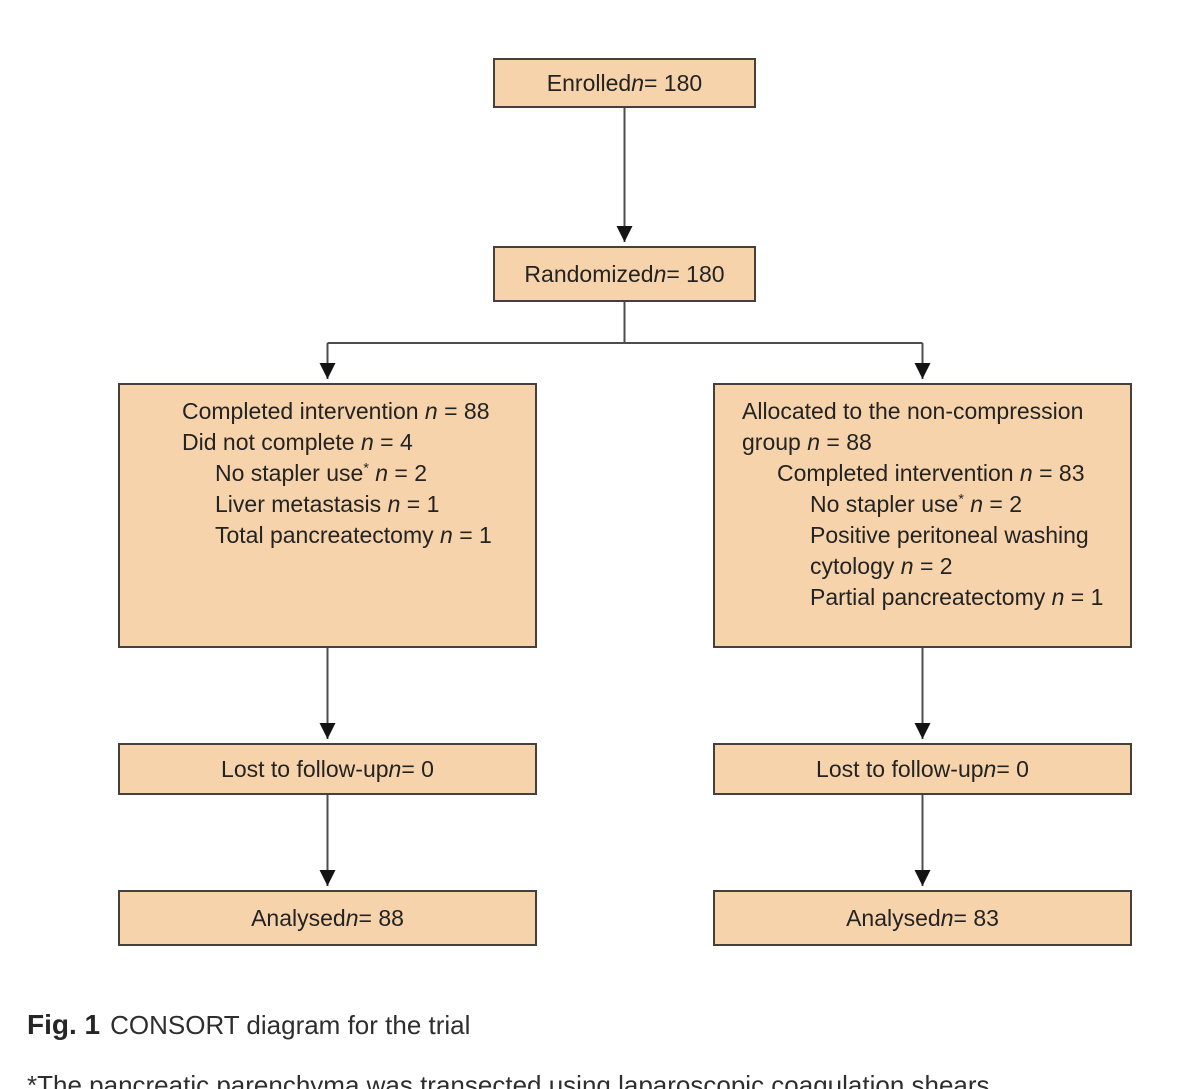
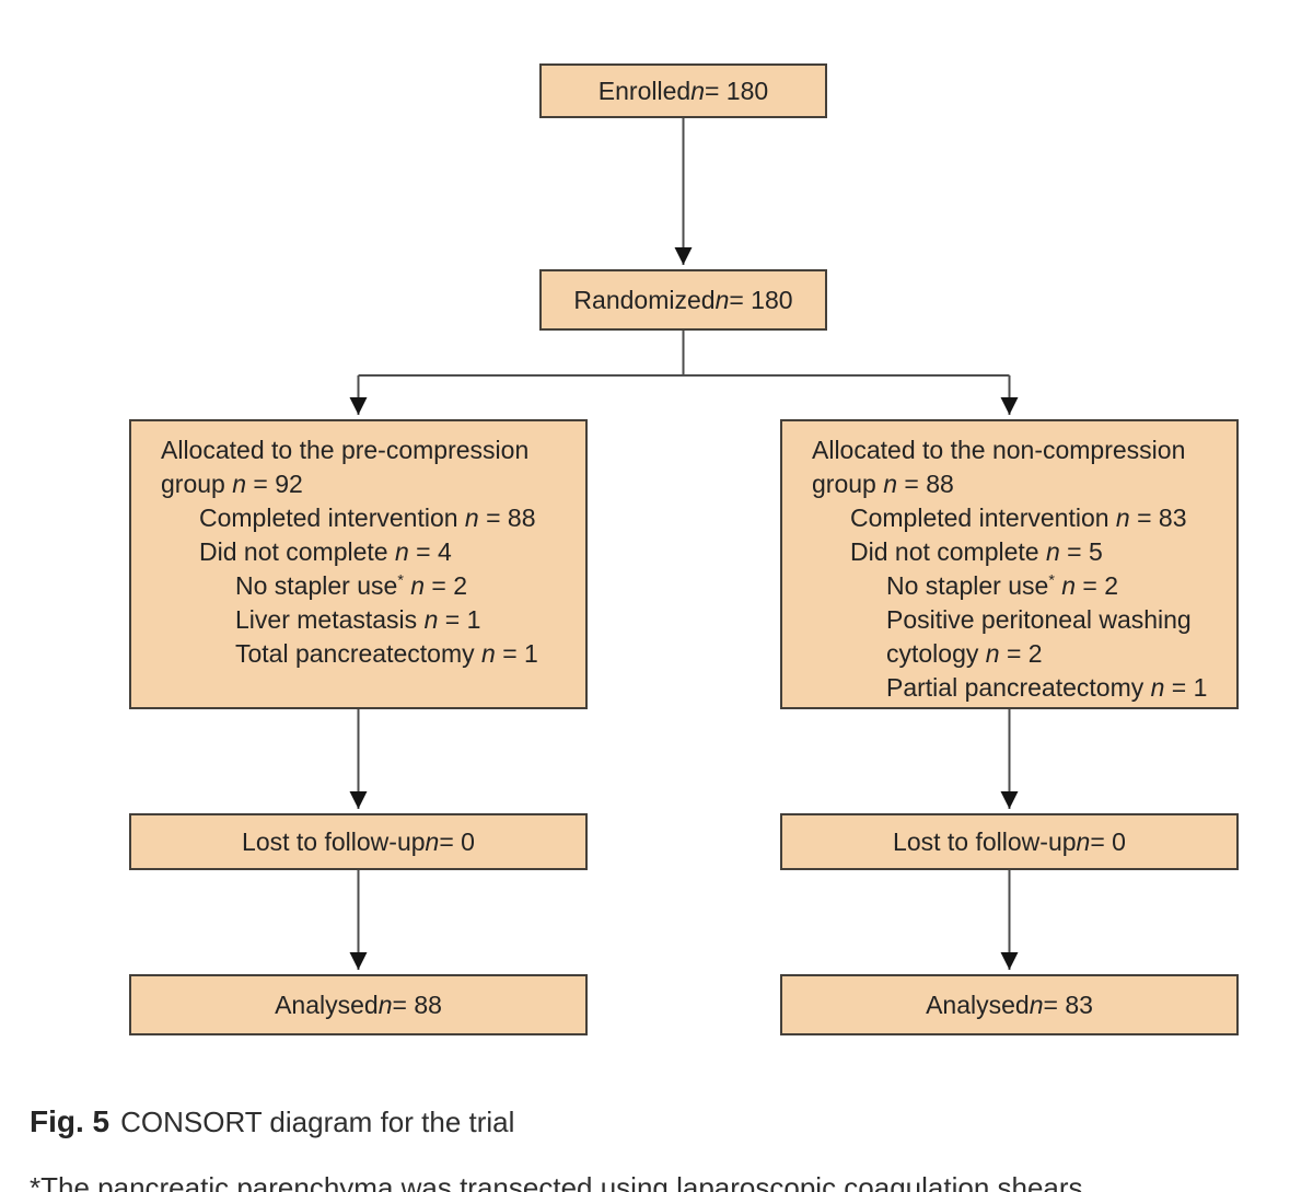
  Enrolled
  n
  = 180
  Randomized
  n
  = 180
+ Allocated to the pre-compression group n = 92
  Completed intervention n = 88
  Did not complete n = 4
  No stapler use* n = 2
  Liver metastasis n = 1
  Total pancreatectomy n = 1
  Allocated to the non-compression group n = 88
  Completed intervention n = 83
+ Did not complete n = 5
  No stapler use* n = 2
  Positive peritoneal washing cytology n = 2
  Partial pancreatectomy n = 1
  Lost to follow-up
  n
  = 0
  Lost to follow-up
  n
  = 0
  Analysed
  n
  = 88
  Analysed
  n
  = 83
- Fig. 1 CONSORT diagram for the trial
+ Fig. 5 CONSORT diagram for the trial
  *The pancreatic parenchyma was transected using laparoscopic coagulation shears.
